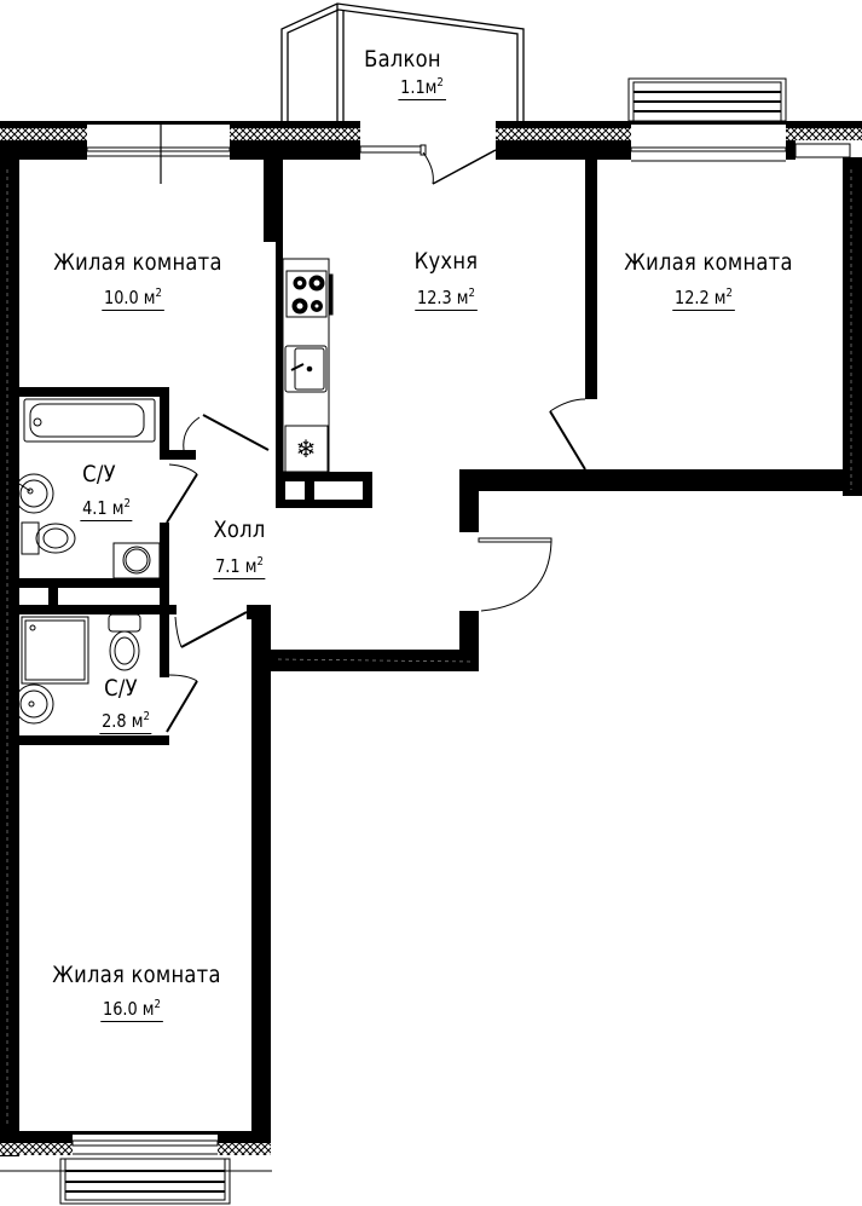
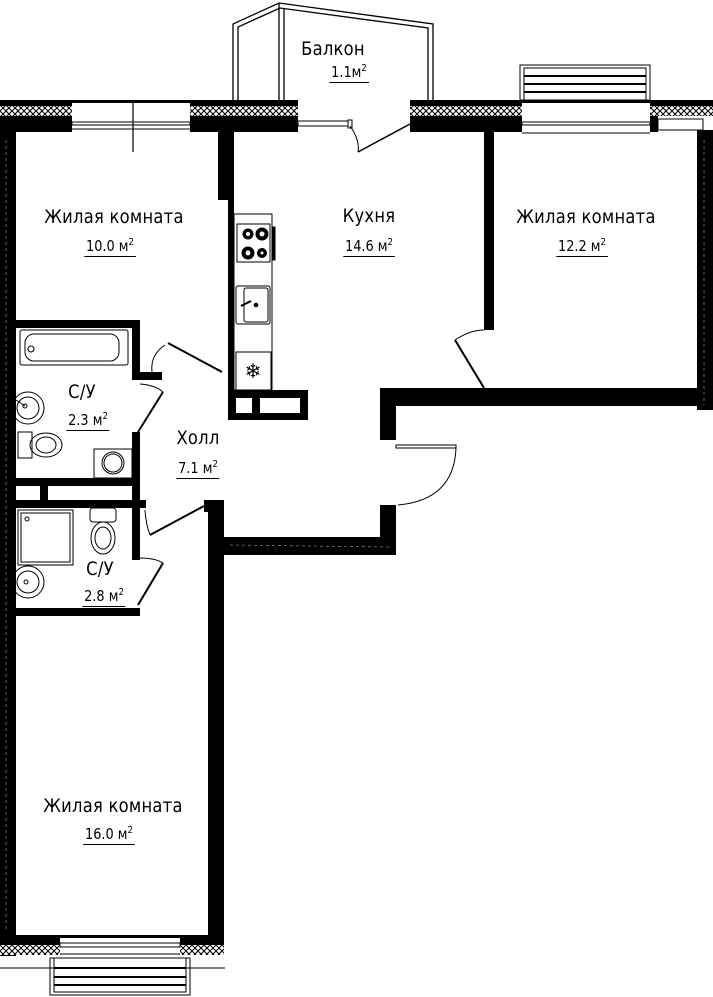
  ❄
  Балкон
  1.1м2
  Жилая комната
  10.0 м2
  Кухня
- 12.3 м2
+ 14.6 м2
  Жилая комната
  12.2 м2
  С/У
- 4.1 м2
+ 2.3 м2
  Холл
  7.1 м2
  С/У
  2.8 м2
  Жилая комната
  16.0 м2
